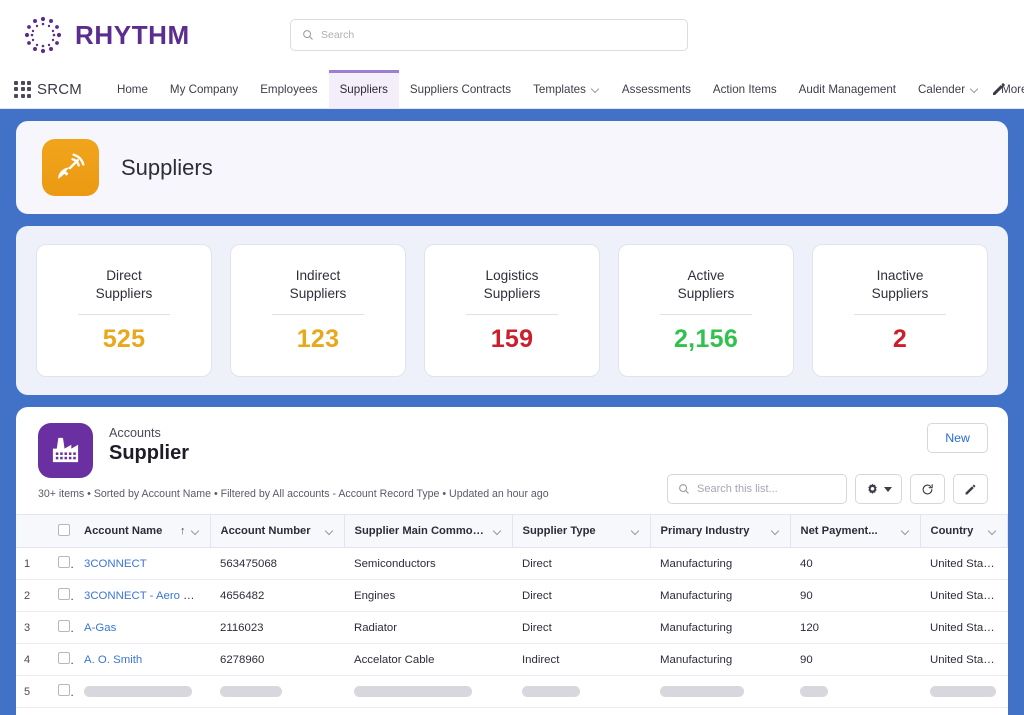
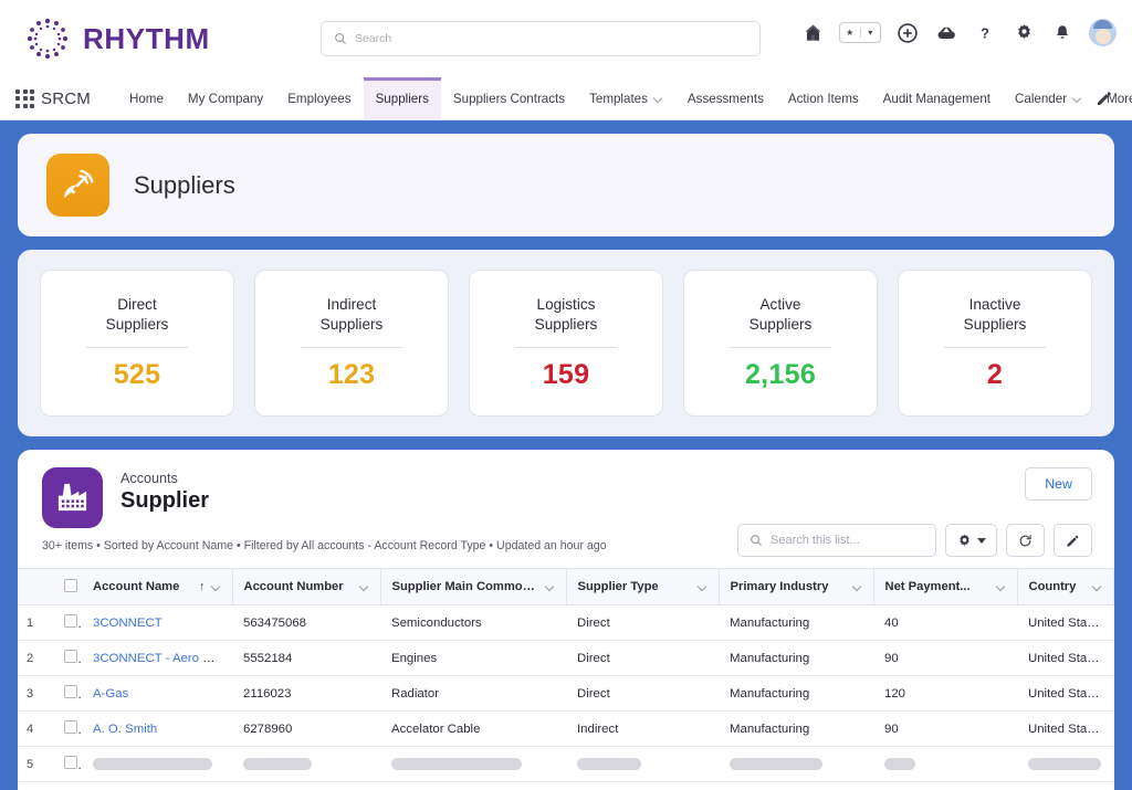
  RHYTHM
  Search
+ ★
+ ▾
+ ?
  SRCM
  Home
  My Company
  Employees
  Suppliers
  Suppliers Contracts
  Templates
  Assessments
  Action Items
  Audit Management
  Calender
  Mor
  Suppliers
  Direct
  Suppliers
  525
  Indirect
  Suppliers
  123
  Logistics
  Suppliers
  159
  Active
  Suppliers
  2,156
  Inactive
  Suppliers
  2
  Accounts
  Supplier
  30+ items • Sorted by Account Name • Filtered by All accounts - Account Record Type • Updated an hour ago
  New
  Search this list...
  		Account Name ↑	Account Number	Supplier Main Commodit	Supplier Type	Primary Industry	Net Payment...	Country
  1		3CONNECT	563475068	Semiconductors	Direct	Manufacturing	40	United States
- 2		3CONNECT - Aero Corp	4656482	Engines	Direct	Manufacturing	90	United States
+ 2		3CONNECT - Aero Corp	5552184	Engines	Direct	Manufacturing	90	United States
  3		A-Gas	2116023	Radiator	Direct	Manufacturing	120	United States
  4		A. O. Smith	6278960	Accelator Cable	Indirect	Manufacturing	90	United States
  5
